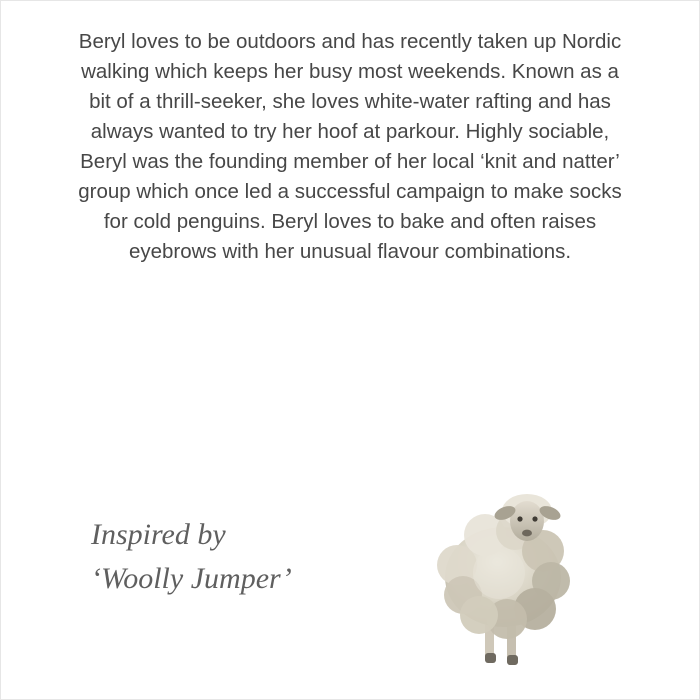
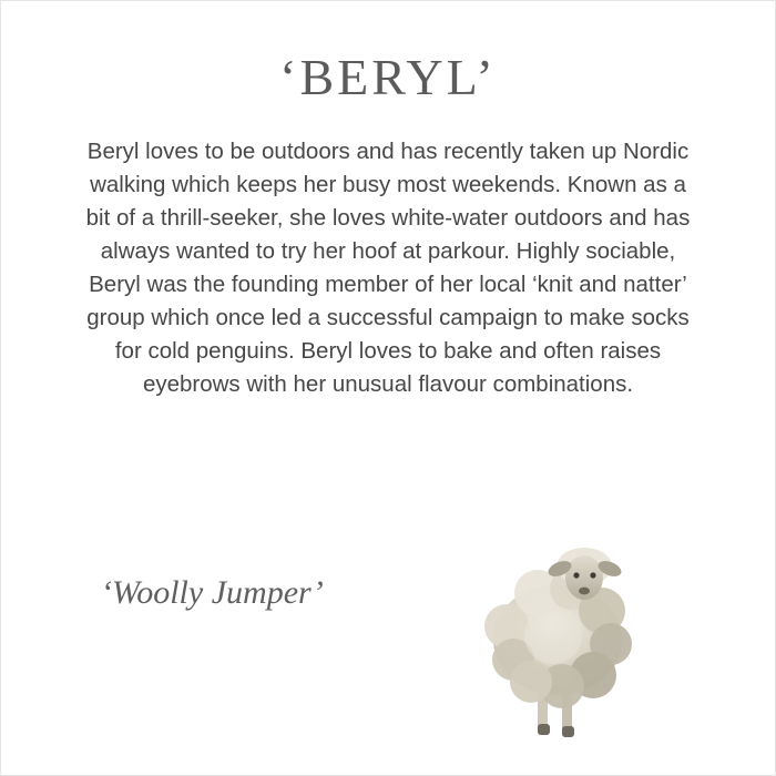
+ ‘BERYL’
- Beryl loves to be outdoors and has recently taken up Nordic walking which keeps her busy most weekends. Known as a bit of a thrill-seeker, she loves white-water rafting and has always wanted to try her hoof at parkour. Highly sociable, Beryl was the founding member of her local ‘knit and natter’ group which once led a successful campaign to make socks for cold penguins. Beryl loves to bake and often raises eyebrows with her unusual flavour combinations.
+ Beryl loves to be outdoors and has recently taken up Nordic walking which keeps her busy most weekends. Known as a bit of a thrill-seeker, she loves white-water outdoors and has always wanted to try her hoof at parkour. Highly sociable, Beryl was the founding member of her local ‘knit and natter’ group which once led a successful campaign to make socks for cold penguins. Beryl loves to bake and often raises eyebrows with her unusual flavour combinations.
- Inspired by
  ‘Woolly Jumper’
